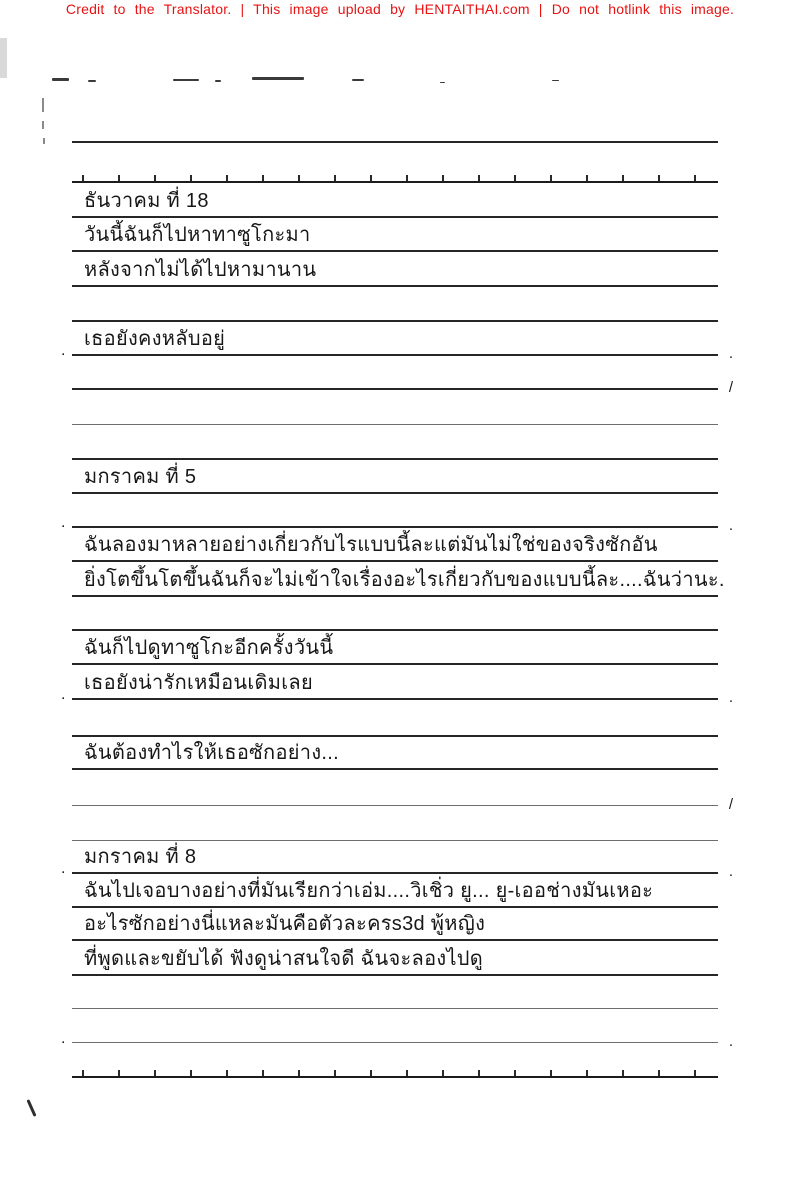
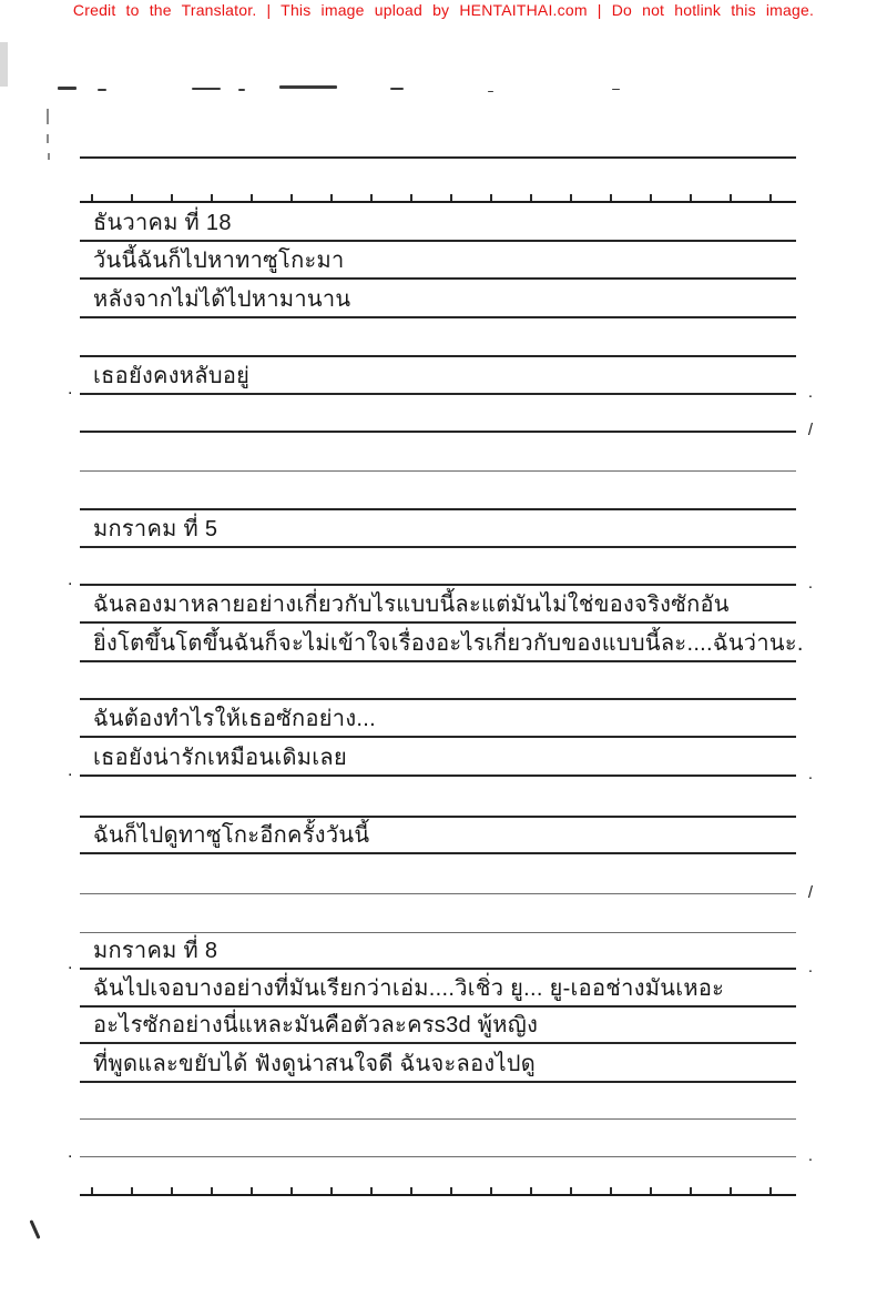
  Credit to the Translator. | This image upload by HENTAITHAI.com | Do not hotlink this image.
  ธันวาคม ที่ 18
  วันนี้ฉันก็ไปหาทาซูโกะมา
  หลังจากไม่ได้ไปหามานาน
  เธอยังคงหลับอยู่
  .
  .
  /
  มกราคม ที่ 5
  .
  .
  ฉันลองมาหลายอย่างเกี่ยวกับไรแบบนี้ละแต่มันไม่ใช่ของจริงซักอัน
  ยิ่งโตขึ้นโตขึ้นฉันก็จะไม่เข้าใจเรื่องอะไรเกี่ยวกับของแบบนี้ละ....ฉันว่านะ.
- ฉันก็ไปดูทาซูโกะอีกครั้งวันนี้
+ ฉันต้องทำไรให้เธอซักอย่าง...
  เธอยังน่ารักเหมือนเดิมเลย
  .
  .
- ฉันต้องทำไรให้เธอซักอย่าง...
+ ฉันก็ไปดูทาซูโกะอีกครั้งวันนี้
  /
  มกราคม ที่ 8
  .
  .
  ฉันไปเจอบางอย่างที่มันเรียกว่าเอ่ม....วิเชิ่ว ยู... ยู-เออช่างมันเหอะ
  อะไรซักอย่างนี่แหละมันคือตัวละครs3d พู้หญิง
  ที่พูดและขยับได้ ฟังดูน่าสนใจดี ฉันจะลองไปดู
  .
  .
